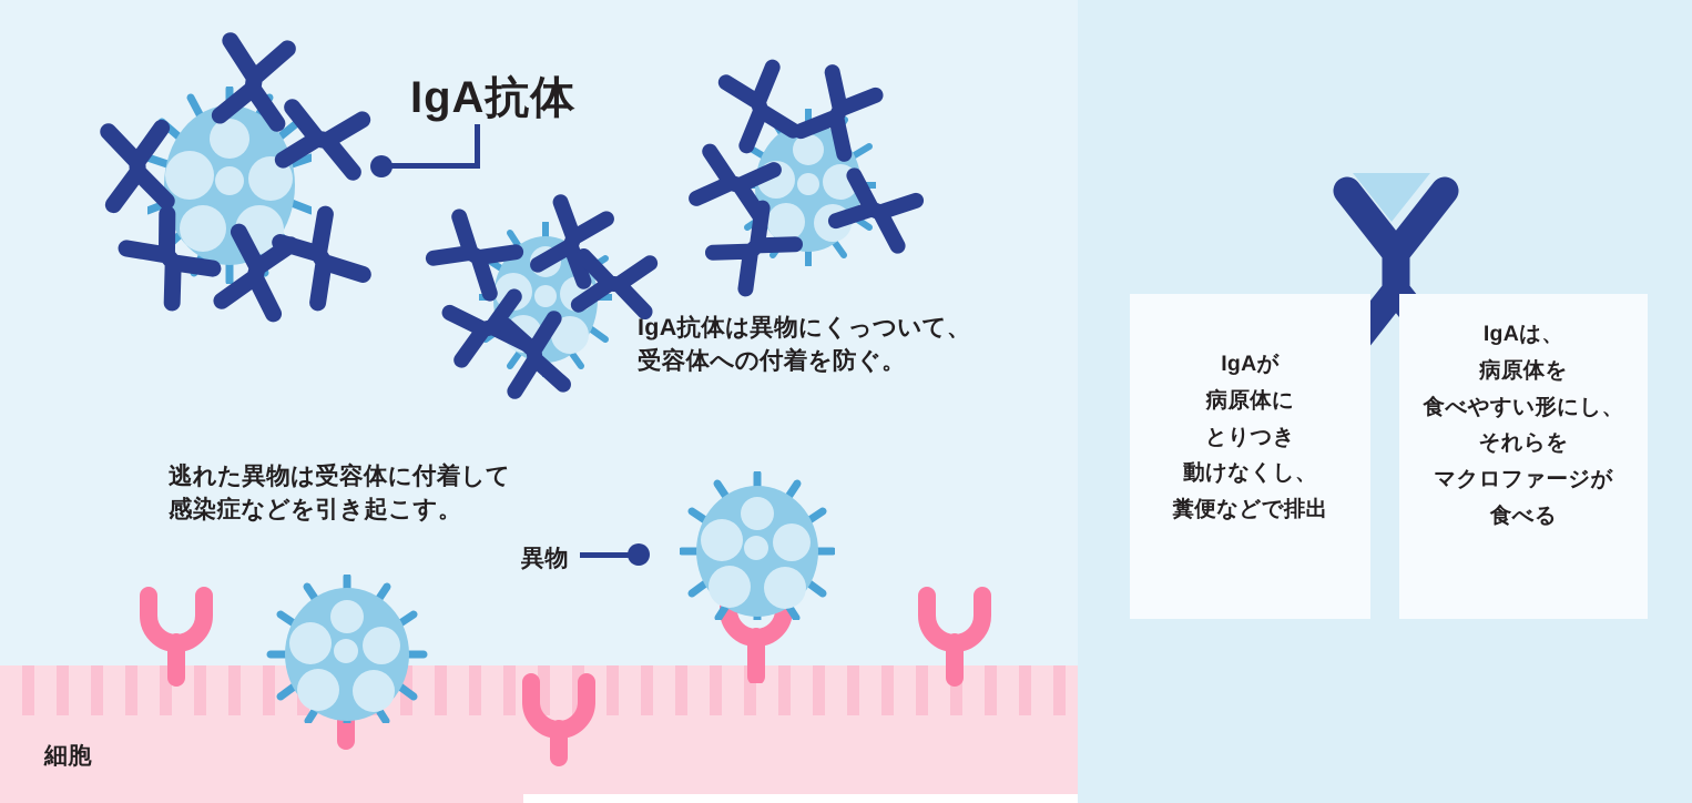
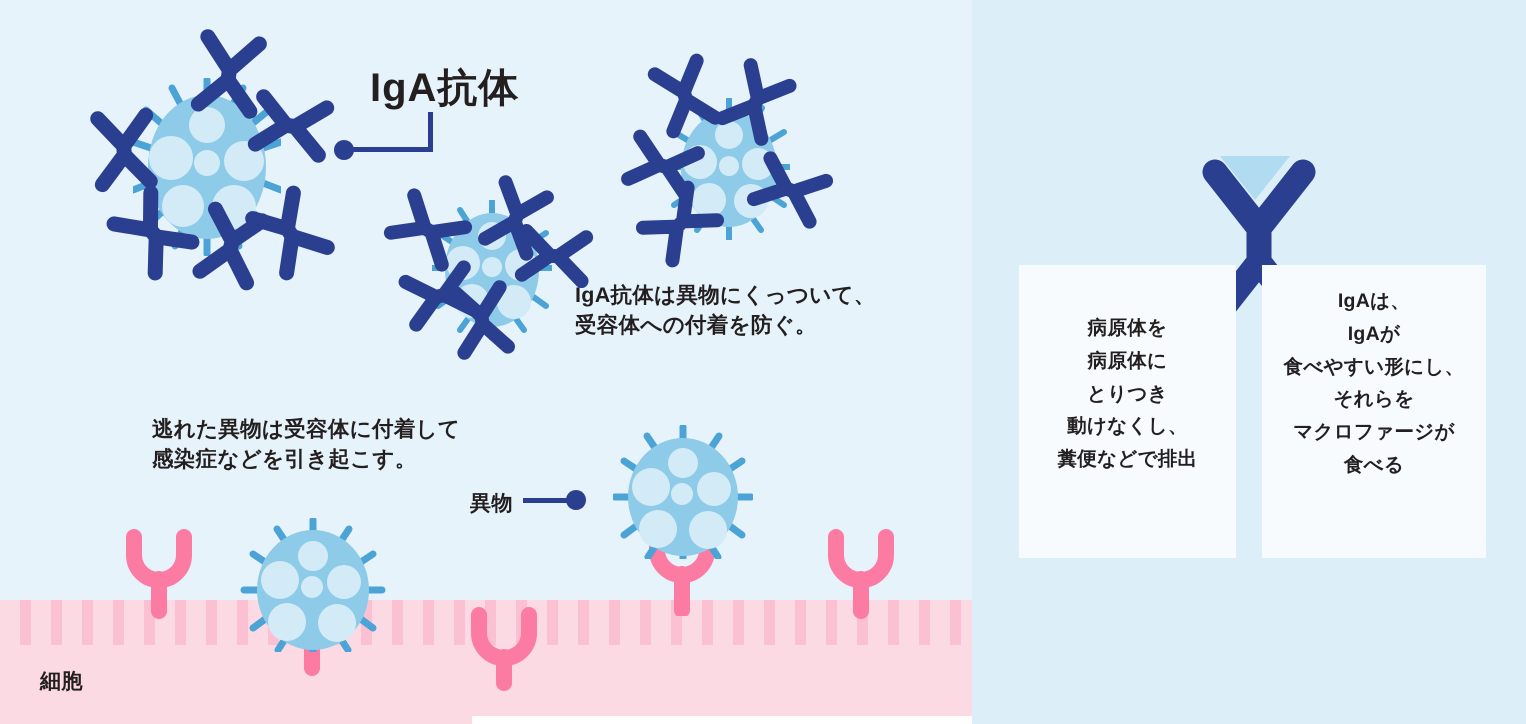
  細胞
  IgA抗体
  IgA抗体は異物にくっついて、
  受容体への付着を防ぐ。
  逃れた異物は受容体に付着して
  感染症などを引き起こす。
  異物
- IgAが
+ 病原体を
  病原体に
  とりつき
  動けなくし、
  糞便などで排出
  IgAは、
- 病原体を
+ IgAが
  食べやすい形にし、
  それらを
  マクロファージが
  食べる
